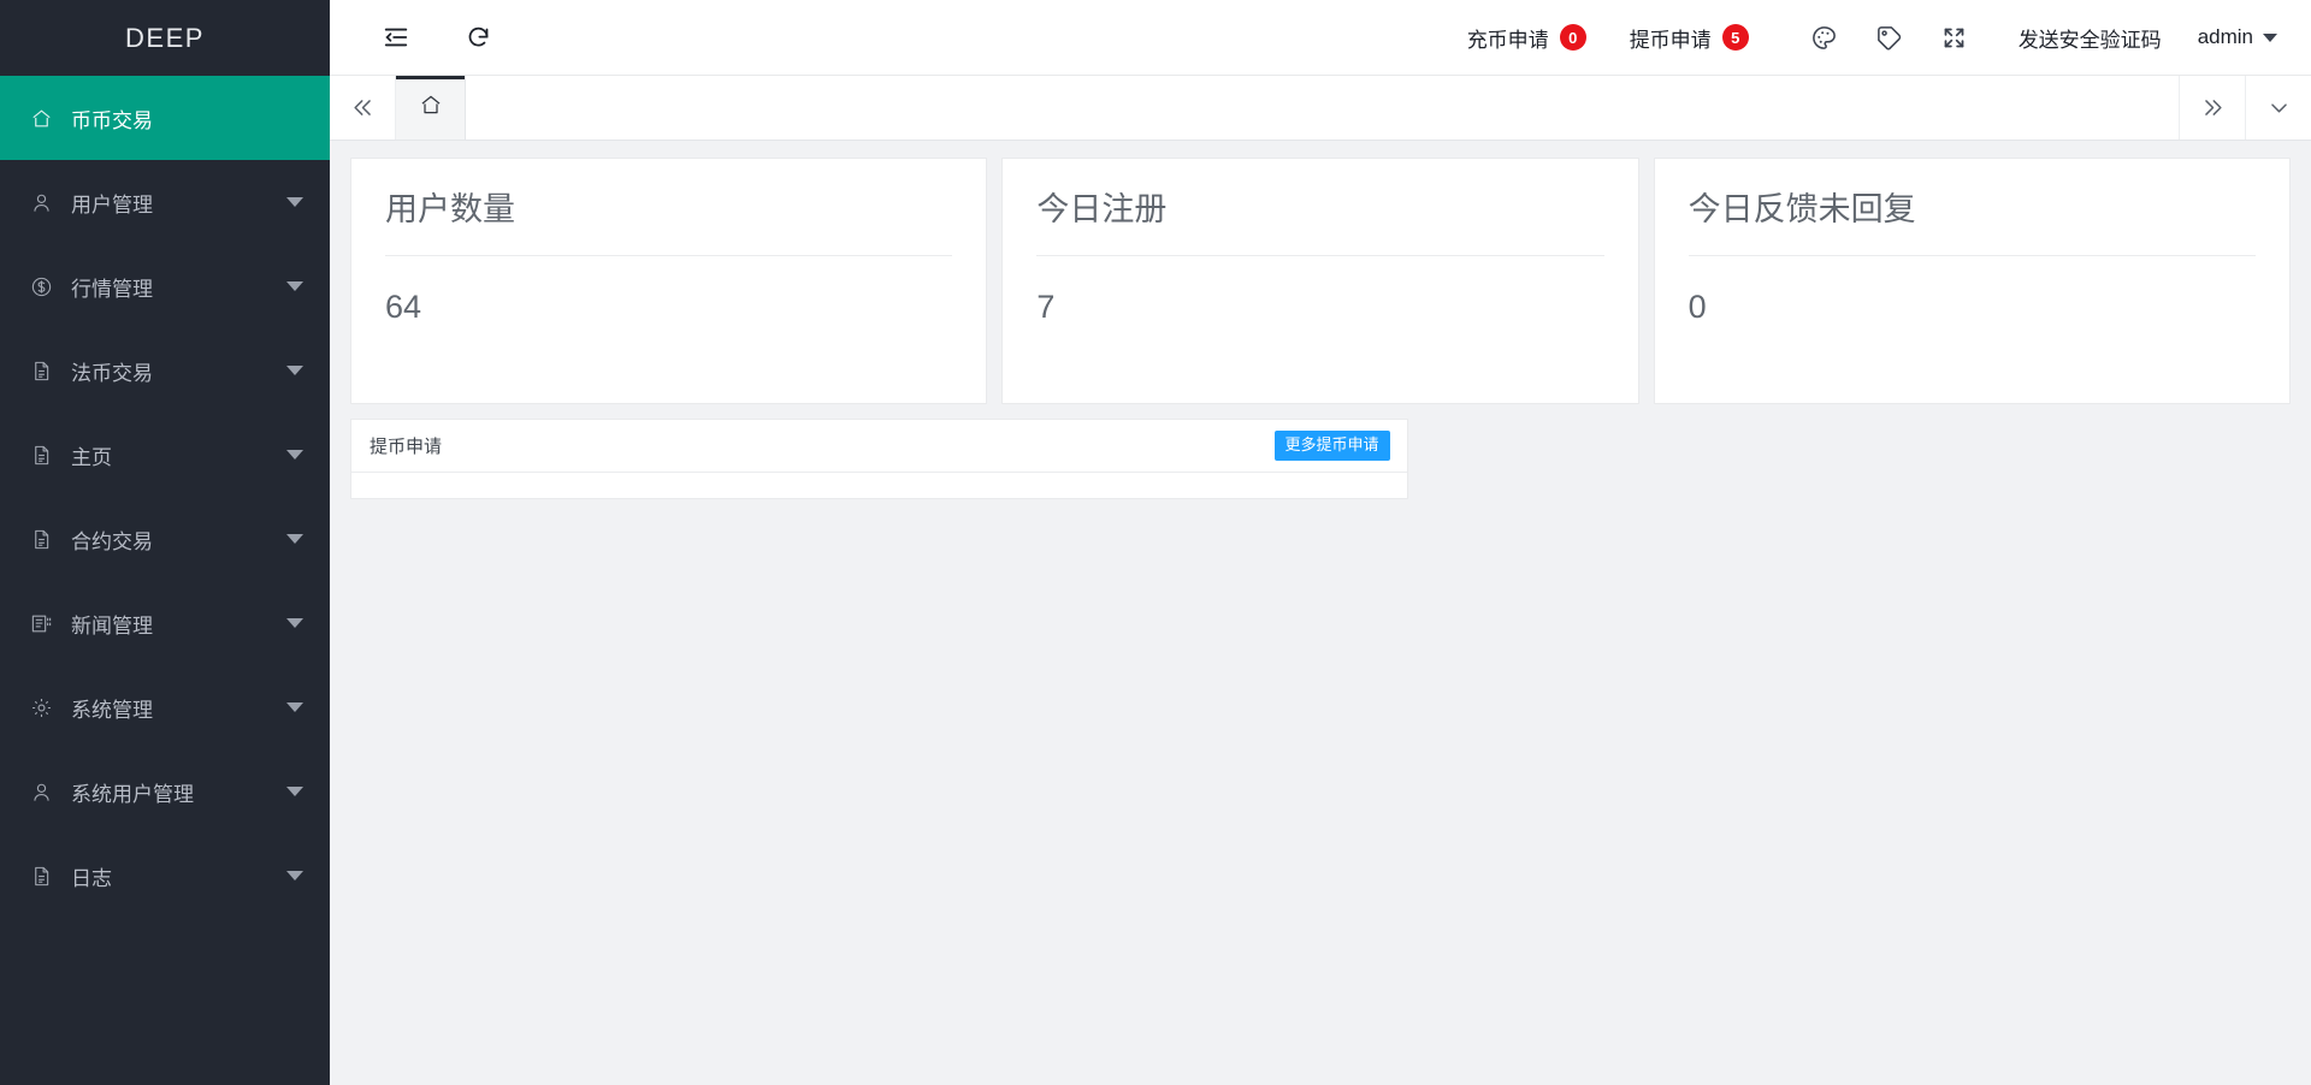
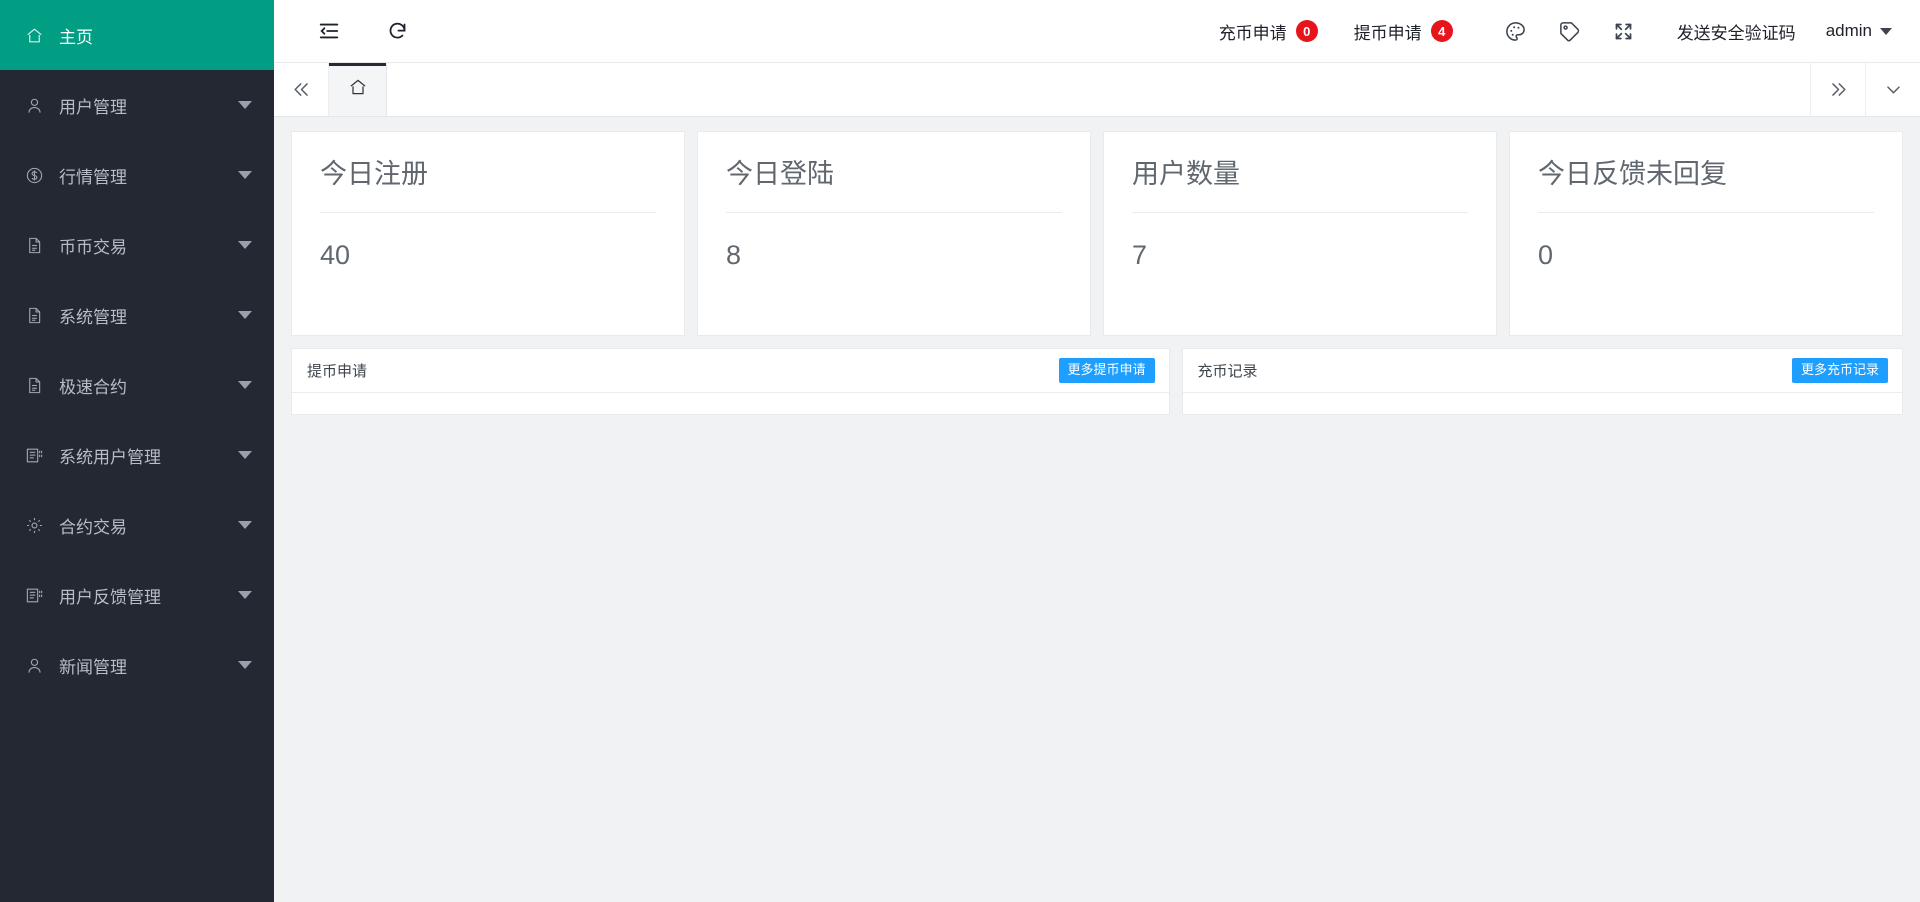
- DEEP
- 币币交易
+ 主页
  用户管理
  行情管理
- 法币交易
- 主页
+ 币币交易
- 合约交易
+ 系统管理
+ 极速合约
- 新闻管理
+ 系统用户管理
- 系统管理
+ 合约交易
+ 用户反馈管理
- 系统用户管理
+ 新闻管理
- 日志
  充币申请
  0
  提币申请
- 5
+ 4
  发送安全验证码
  admin
- 用户数量
+ 今日注册
- 64
+ 40
+ 今日登陆
+ 8
- 今日注册
+ 用户数量
  7
  今日反馈未回复
  0
  提币申请
  更多提币申请
+ 充币记录
+ 更多充币记录
